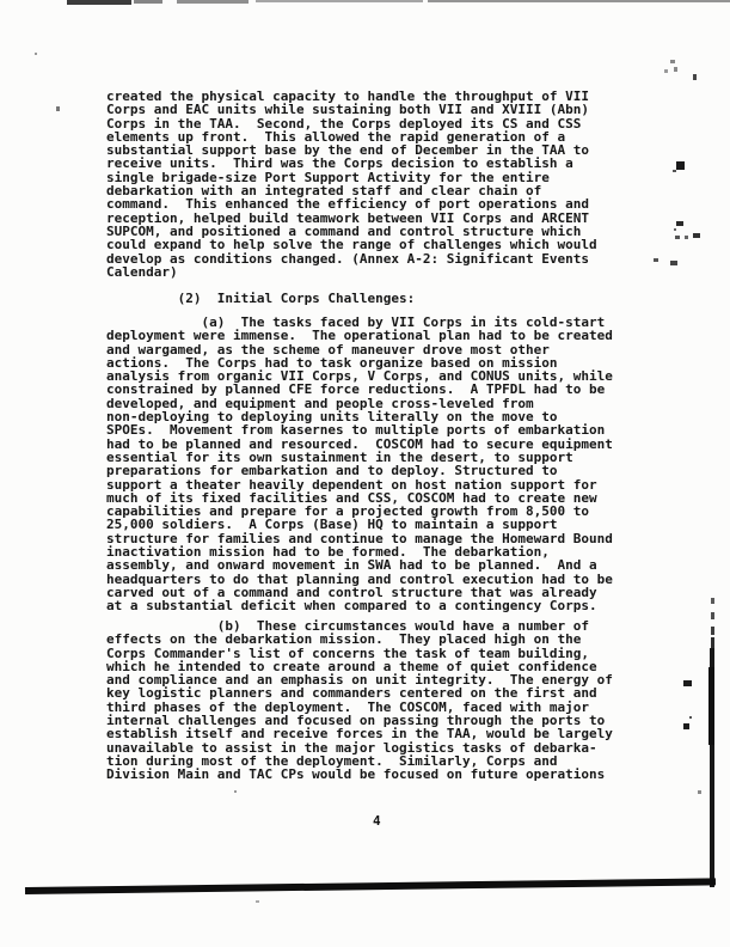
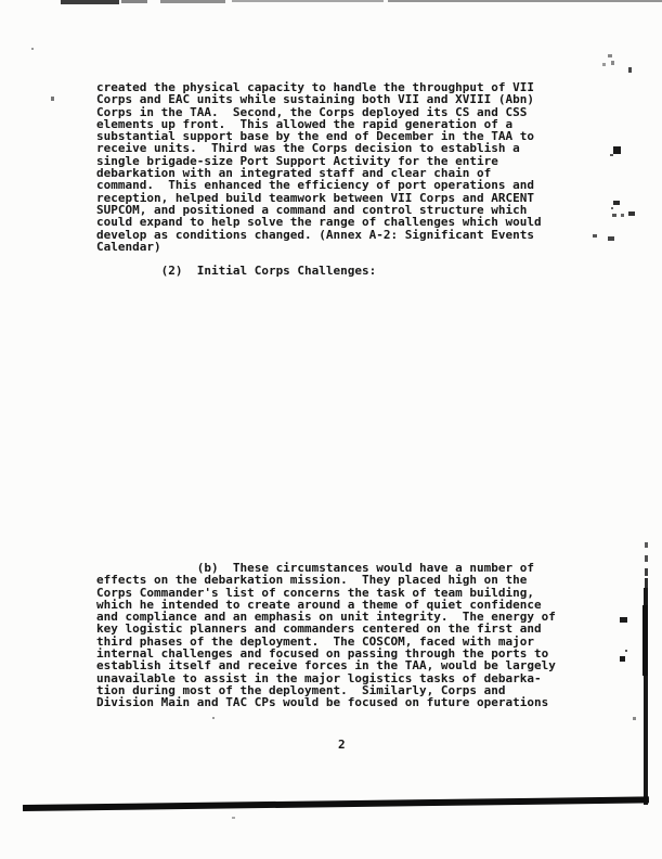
  created the physical capacity to handle the throughput of VII
  Corps and EAC units while sustaining both VII and XVIII (Abn)
  Corps in the TAA. Second, the Corps deployed its CS and CSS
  elements up front. This allowed the rapid generation of a
  substantial support base by the end of December in the TAA to
  receive units. Third was the Corps decision to establish a
  single brigade-size Port Support Activity for the entire
  debarkation with an integrated staff and clear chain of
  command. This enhanced the efficiency of port operations and
  reception, helped build teamwork between VII Corps and ARCENT
  SUPCOM, and positioned a command and control structure which
  could expand to help solve the range of challenges which would
  develop as conditions changed. (Annex A-2: Significant Events
  Calendar)
  (2) Initial Corps Challenges:
- (a) The tasks faced by VII Corps in its cold-start
- deployment were immense. The operational plan had to be created
- and wargamed, as the scheme of maneuver drove most other
- actions. The Corps had to task organize based on mission
- analysis from organic VII Corps, V Corps, and CONUS units, while
- constrained by planned CFE force reductions. A TPFDL had to be
- developed, and equipment and people cross-leveled from
- non-deploying to deploying units literally on the move to
- SPOEs. Movement from kasernes to multiple ports of embarkation
- had to be planned and resourced. COSCOM had to secure equipment
- essential for its own sustainment in the desert, to support
- preparations for embarkation and to deploy. Structured to
- support a theater heavily dependent on host nation support for
- much of its fixed facilities and CSS, COSCOM had to create new
- capabilities and prepare for a projected growth from 8,500 to
- 25,000 soldiers. A Corps (Base) HQ to maintain a support
- structure for families and continue to manage the Homeward Bound
- inactivation mission had to be formed. The debarkation,
- assembly, and onward movement in SWA had to be planned. And a
- headquarters to do that planning and control execution had to be
- carved out of a command and control structure that was already
- at a substantial deficit when compared to a contingency Corps.
  (b) These circumstances would have a number of
  effects on the debarkation mission. They placed high on the
  Corps Commander's list of concerns the task of team building,
  which he intended to create around a theme of quiet confidence
  and compliance and an emphasis on unit integrity. The energy of
  key logistic planners and commanders centered on the first and
  third phases of the deployment. The COSCOM, faced with major
  internal challenges and focused on passing through the ports to
  establish itself and receive forces in the TAA, would be largely
  unavailable to assist in the major logistics tasks of debarka-
  tion during most of the deployment. Similarly, Corps and
  Division Main and TAC CPs would be focused on future operations
- 4
+ 2
